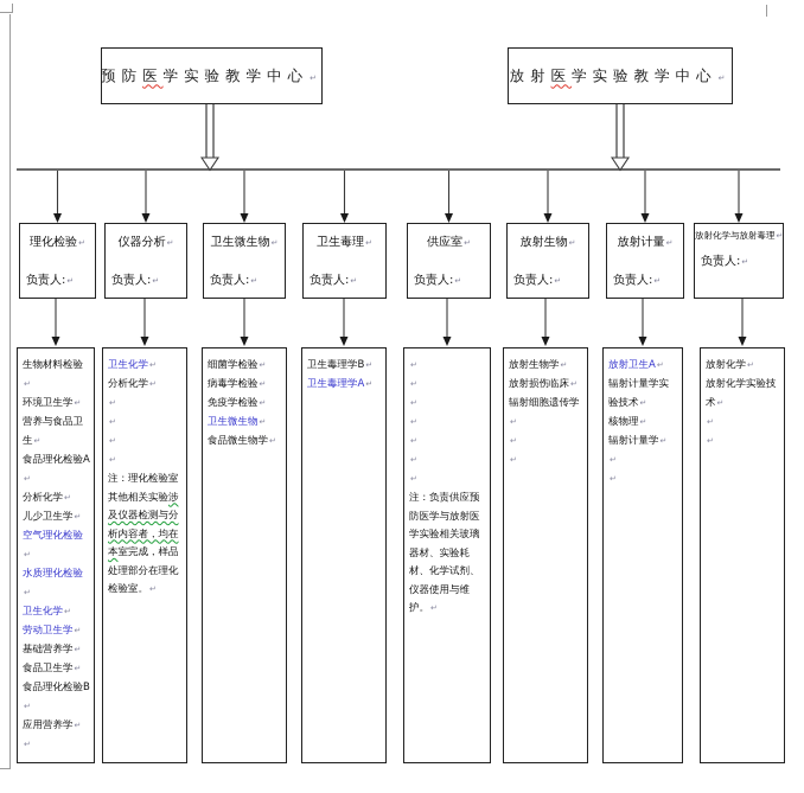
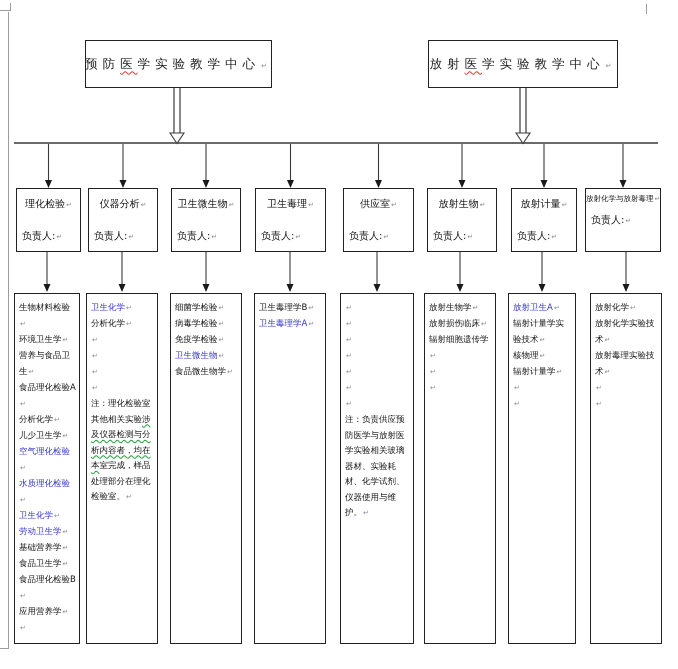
  预防医学实验教学中心 ↵
  放射医学实验教学中心 ↵
  理化检验 ↵
  负责人: ↵
  生物材料检验↵
  环境卫生学 ↵
  营养与食品卫生 ↵
  食品理化检验A↵
  分析化学 ↵
  儿少卫生学 ↵
  空气理化检验↵
  水质理化检验↵
  卫生化学 ↵
  劳动卫生学 ↵
  基础营养学 ↵
  食品卫生学 ↵
  食品理化检验B↵
  应用营养学 ↵
  ↵
  仪器分析 ↵
  负责人: ↵
  卫生化学 ↵
  分析化学 ↵
  ↵
  ↵
  ↵
  ↵
  注：理化检验室其他相关实验涉及仪器检测与分析内容者，均在本室完成，样品处理部分在理化检验室。 ↵
  卫生微生物 ↵
  负责人: ↵
  细菌学检验 ↵
  病毒学检验 ↵
  免疫学检验 ↵
  卫生微生物 ↵
  食品微生物学 ↵
  卫生毒理 ↵
  负责人: ↵
  卫生毒理学B ↵
  卫生毒理学A ↵
  供应室 ↵
  负责人: ↵
  ↵
  ↵
  ↵
  ↵
  ↵
  ↵
  ↵
  注：负责供应预防医学与放射医学实验相关玻璃器材、实验耗材、化学试剂、仪器使用与维护。 ↵
  放射生物 ↵
  负责人: ↵
  放射生物学 ↵
  放射损伤临床 ↵
  辐射细胞遗传学↵
  ↵
  ↵
  放射计量 ↵
  负责人: ↵
  放射卫生A ↵
  辐射计量学实验技术 ↵
  核物理 ↵
  辐射计量学 ↵
  ↵
  ↵
  放射化学与放射毒理 ↵
  负责人: ↵
  放射化学 ↵
  放射化学实验技术 ↵
+ 放射毒理实验技术 ↵
  ↵
  ↵
